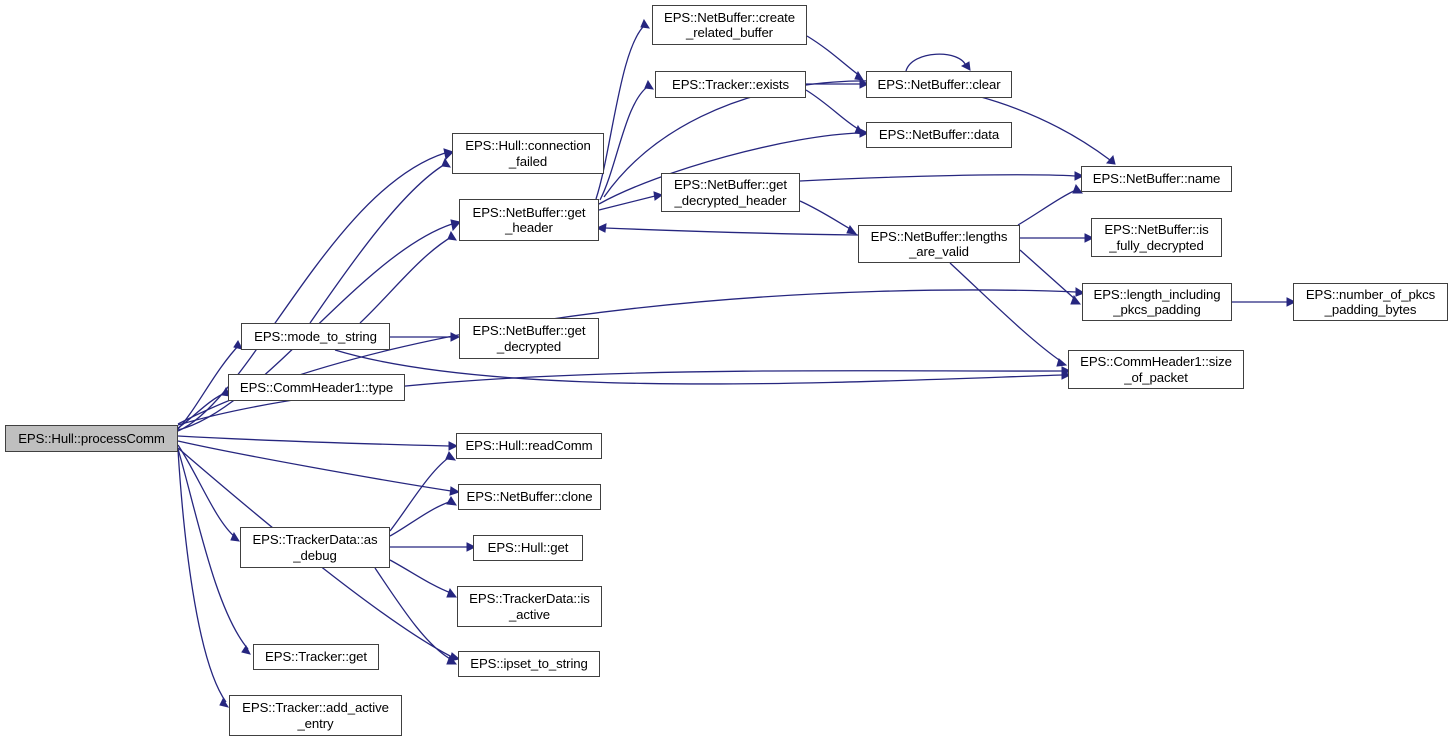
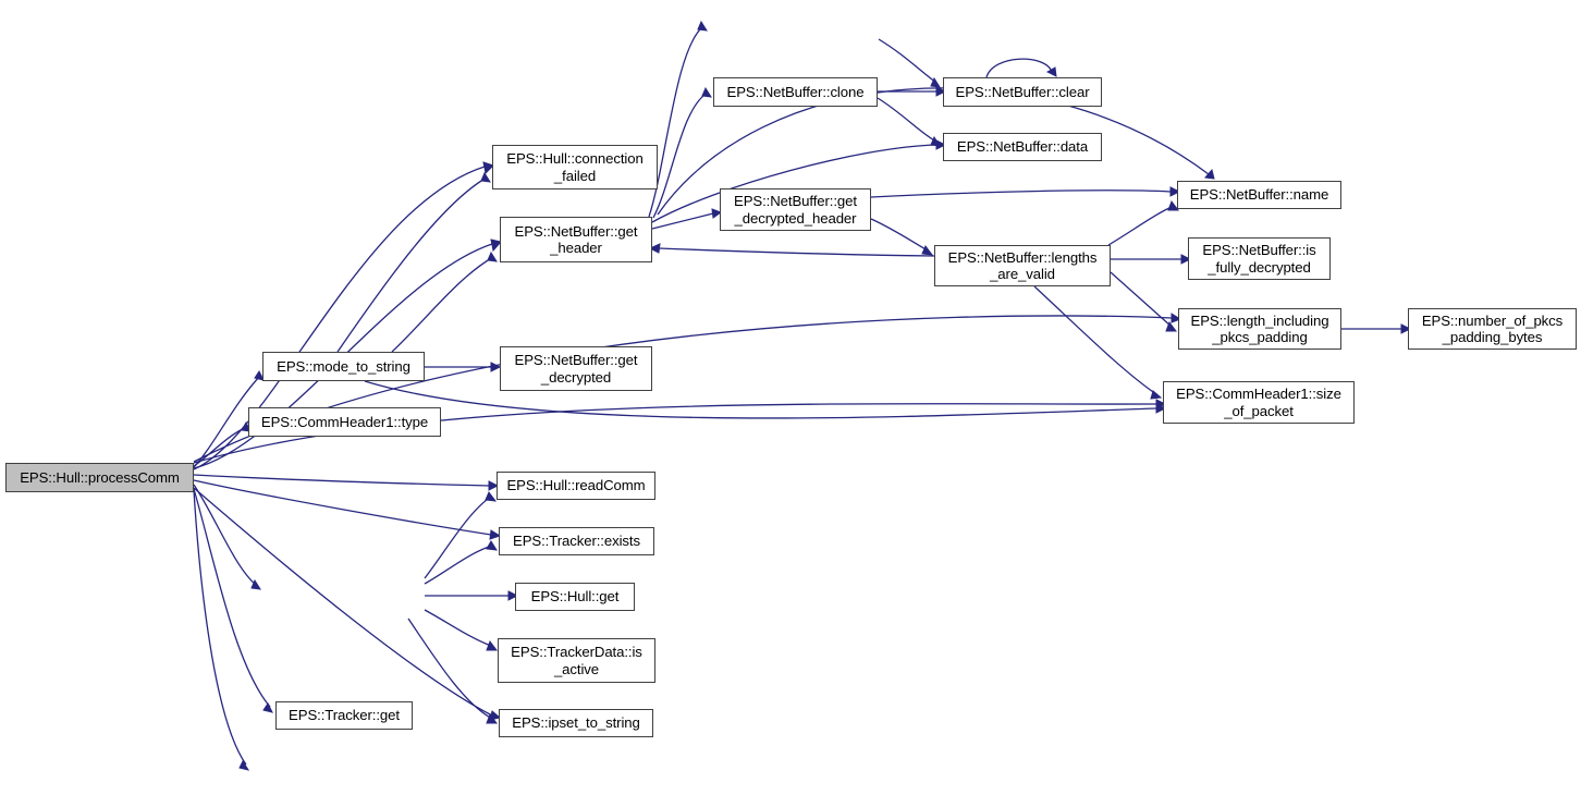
  EPS::Hull::processComm
  EPS::Hull::connection
  _failed
  EPS::NetBuffer::get
  _header
  EPS::mode_to_string
  EPS::NetBuffer::get
  _decrypted
  EPS::CommHeader1::type
  EPS::Hull::readComm
- EPS::NetBuffer::clone
+ EPS::Tracker::exists
- EPS::TrackerData::as
- _debug
  EPS::Hull::get
  EPS::TrackerData::is
  _active
  EPS::Tracker::get
  EPS::ipset_to_string
- EPS::Tracker::add_active
- _entry
- EPS::NetBuffer::create
- _related_buffer
- EPS::Tracker::exists
+ EPS::NetBuffer::clone
  EPS::NetBuffer::clear
  EPS::NetBuffer::data
  EPS::NetBuffer::get
  _decrypted_header
  EPS::NetBuffer::lengths
  _are_valid
  EPS::NetBuffer::name
  EPS::NetBuffer::is
  _fully_decrypted
  EPS::length_including
  _pkcs_padding
  EPS::number_of_pkcs
  _padding_bytes
  EPS::CommHeader1::size
  _of_packet
